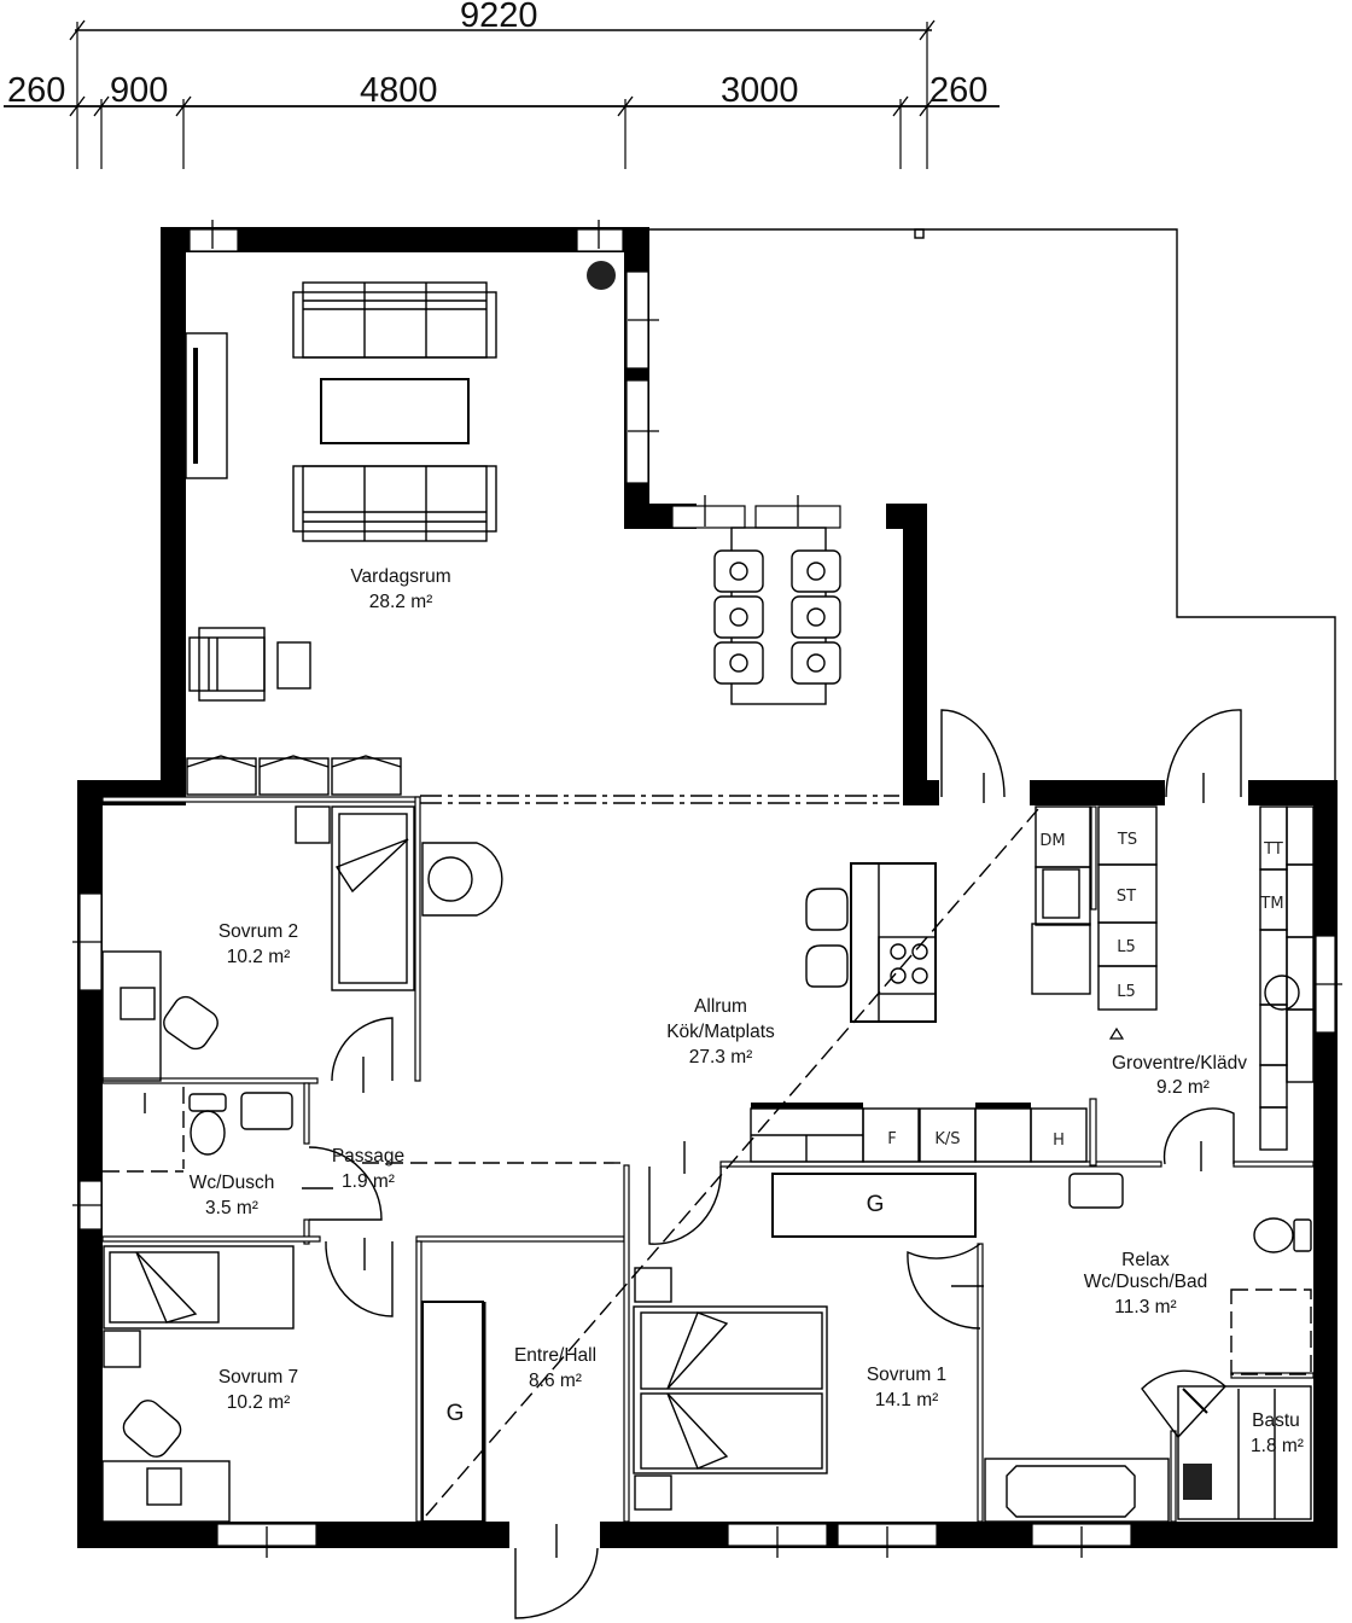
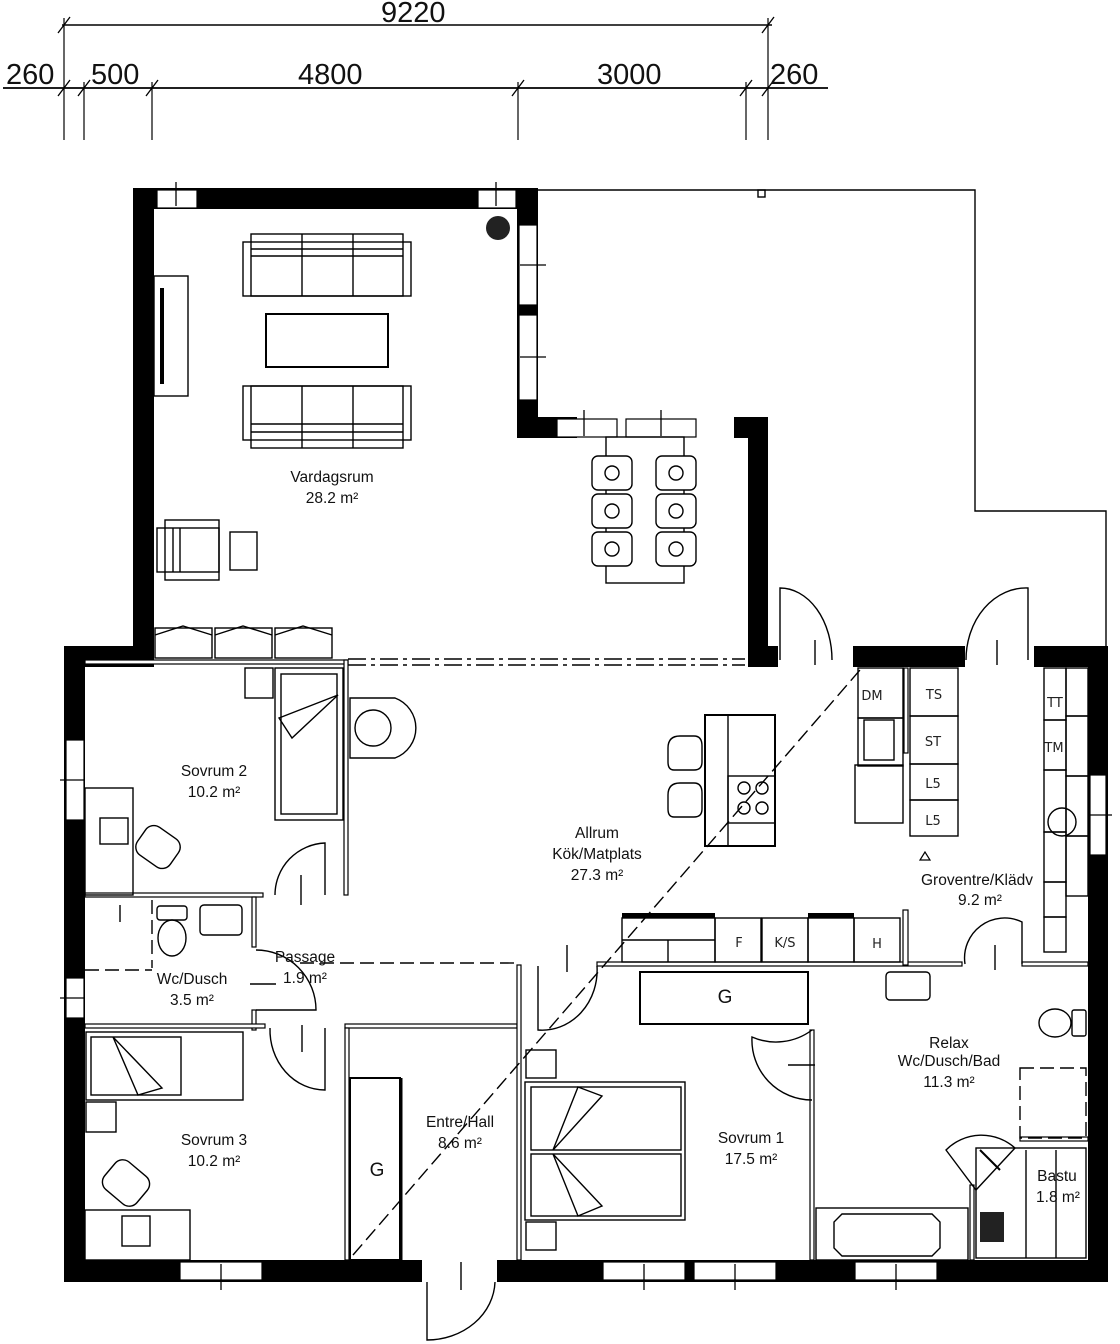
  9220
  260
- 900
+ 500
  4800
  3000
  260
  Vardagsrum
  28.2 m²
  Sovrum 2
  10.2 m²
  Allrum
  Kök/Matplats
  27.3 m²
  Groventre/Klädv
  9.2 m²
  Wc/Dusch
  3.5 m²
  Passage
  1.9 m²
- Sovrum 7
+ Sovrum 3
  10.2 m²
  Entre/Hall
  8.6 m²
  Sovrum 1
- 14.1 m²
+ 17.5 m²
  Relax
  Wc/Dusch/Bad
  11.3 m²
  Bastu
  1.8 m²
  DM
  TS
  ST
  L5
  L5
  TT
  TM
  F
  K/S
  H
  G
  G
